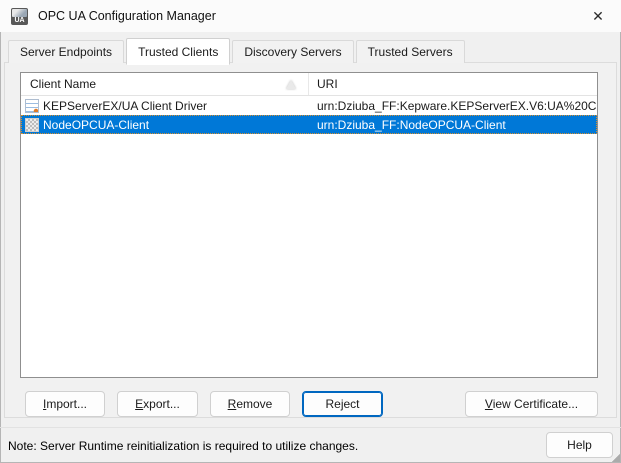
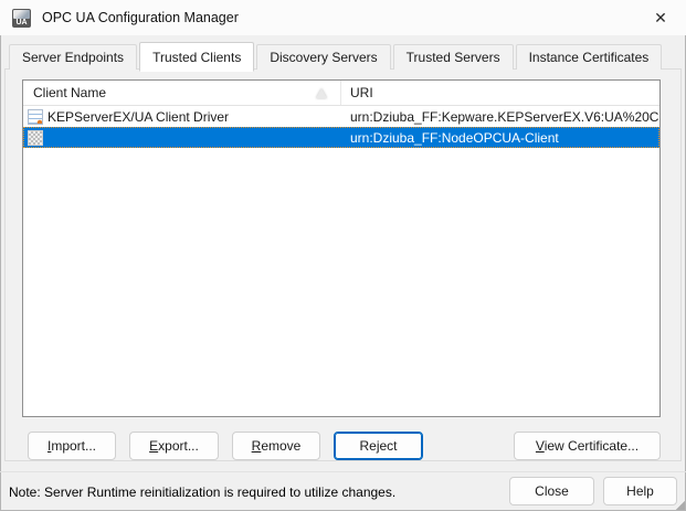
  OPC UA Configuration Manager
  ✕
  Server Endpoints
  Trusted Clients
  Discovery Servers
  Trusted Servers
+ Instance Certificates
  Client Name
  URI
  KEPServerEX/UA Client Driver
  urn:Dziuba_FF:Kepware.KEPServerEX.V6:UA%20C
- NodeOPCUA-Client
  urn:Dziuba_FF:NodeOPCUA-Client
  Import...
  Export...
  Remove
  Reject
  View Certificate...
  Note: Server Runtime reinitialization is required to utilize changes.
+ Close
  Help
